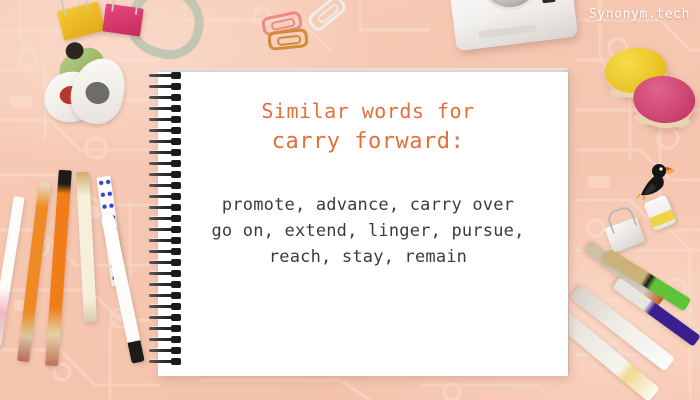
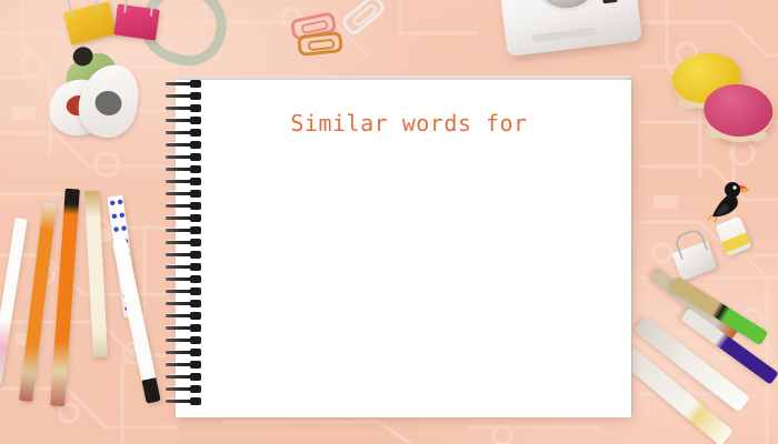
  Similar words for
- carry forward:
- promote, advance, carry over
- go on, extend, linger, pursue,
- reach, stay, remain
- Synonym.tech
